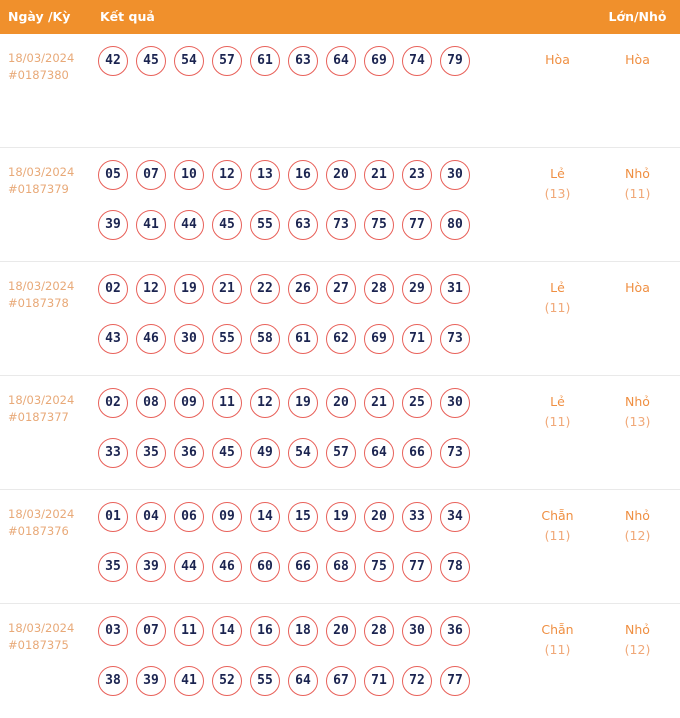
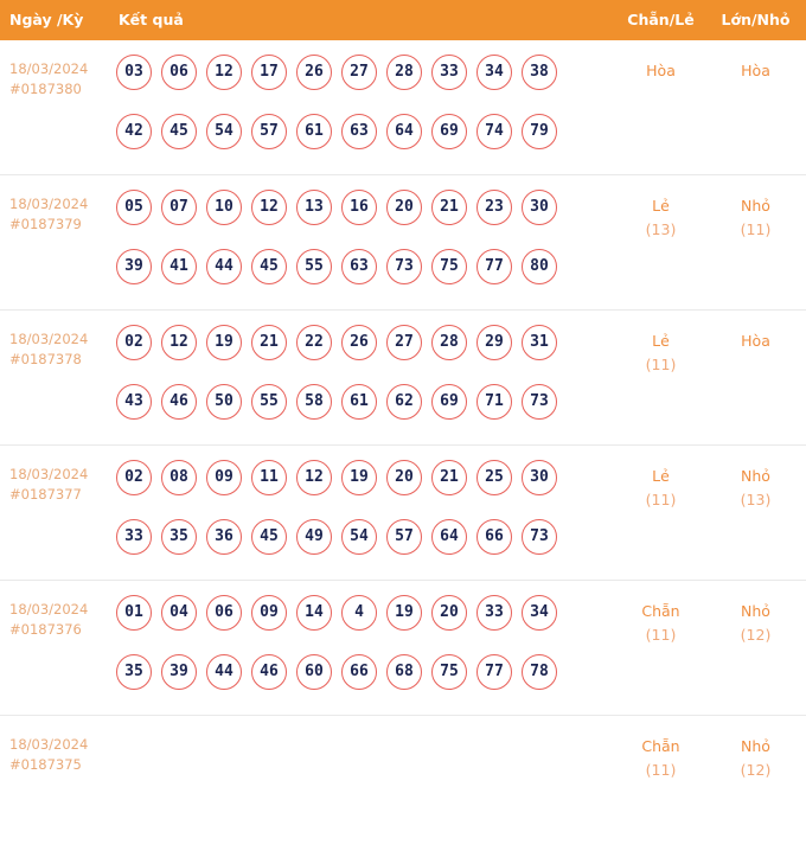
  Ngày /Kỳ
  Kết quả
+ Chẵn/Lẻ
  Lớn/Nhỏ
  18/03/2024
  #0187380
+ 03 06 12 17 26 27 28 33 34 38
  42 45 54 57 61 63 64 69 74 79
  Hòa
  Hòa
  18/03/2024
  #0187379
  05 07 10 12 13 16 20 21 23 30
  39 41 44 45 55 63 73 75 77 80
  Lẻ
  (13)
  Nhỏ
  (11)
  18/03/2024
  #0187378
  02 12 19 21 22 26 27 28 29 31
- 43 46 30 55 58 61 62 69 71 73
+ 43 46 50 55 58 61 62 69 71 73
  Lẻ
  (11)
  Hòa
  18/03/2024
  #0187377
  02 08 09 11 12 19 20 21 25 30
  33 35 36 45 49 54 57 64 66 73
  Lẻ
  (11)
  Nhỏ
  (13)
  18/03/2024
  #0187376
- 01 04 06 09 14 15 19 20 33 34
+ 01 04 06 09 14 4 19 20 33 34
  35 39 44 46 60 66 68 75 77 78
  Chẵn
  (11)
  Nhỏ
  (12)
  18/03/2024
  #0187375
- 03 07 11 14 16 18 20 28 30 36
- 38 39 41 52 55 64 67 71 72 77
  Chẵn
  (11)
  Nhỏ
  (12)
